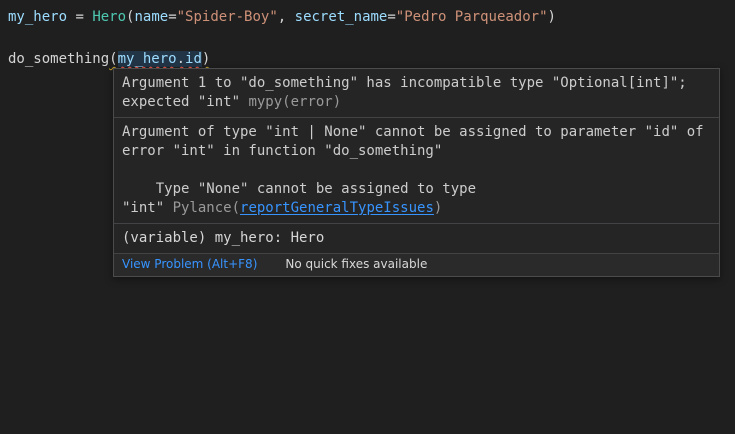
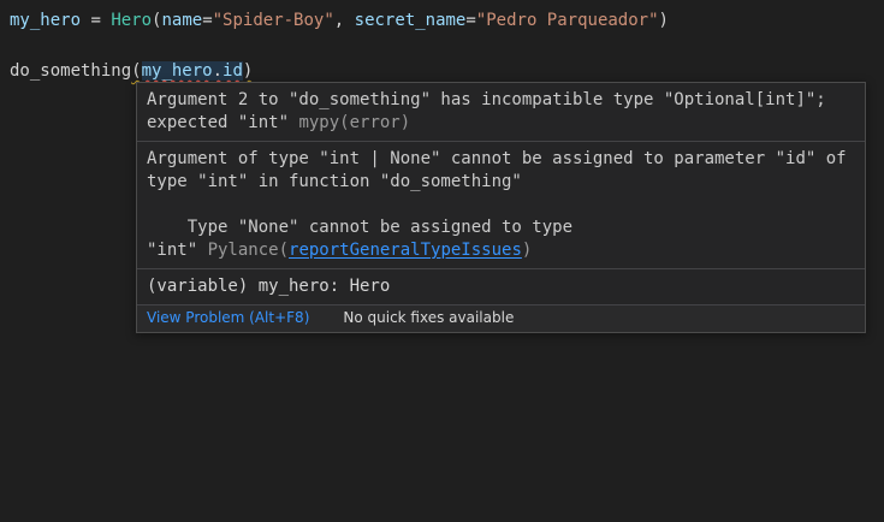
  my_hero = Hero(name="Spider-Boy", secret_name="Pedro Parqueador")
  do_something(my_hero.id)
- Argument 1 to "do_something" has incompatible type "Optional[int]";
+ Argument 2 to "do_something" has incompatible type "Optional[int]";
  expected "int" mypy(error)
  Argument of type "int | None" cannot be assigned to parameter "id" of
- error "int" in function "do_something"
+ type "int" in function "do_something"
  Type "None" cannot be assigned to type
  "int" Pylance(reportGeneralTypeIssues)
  (variable) my_hero: Hero
  View Problem (Alt+F8)
  No quick fixes available
